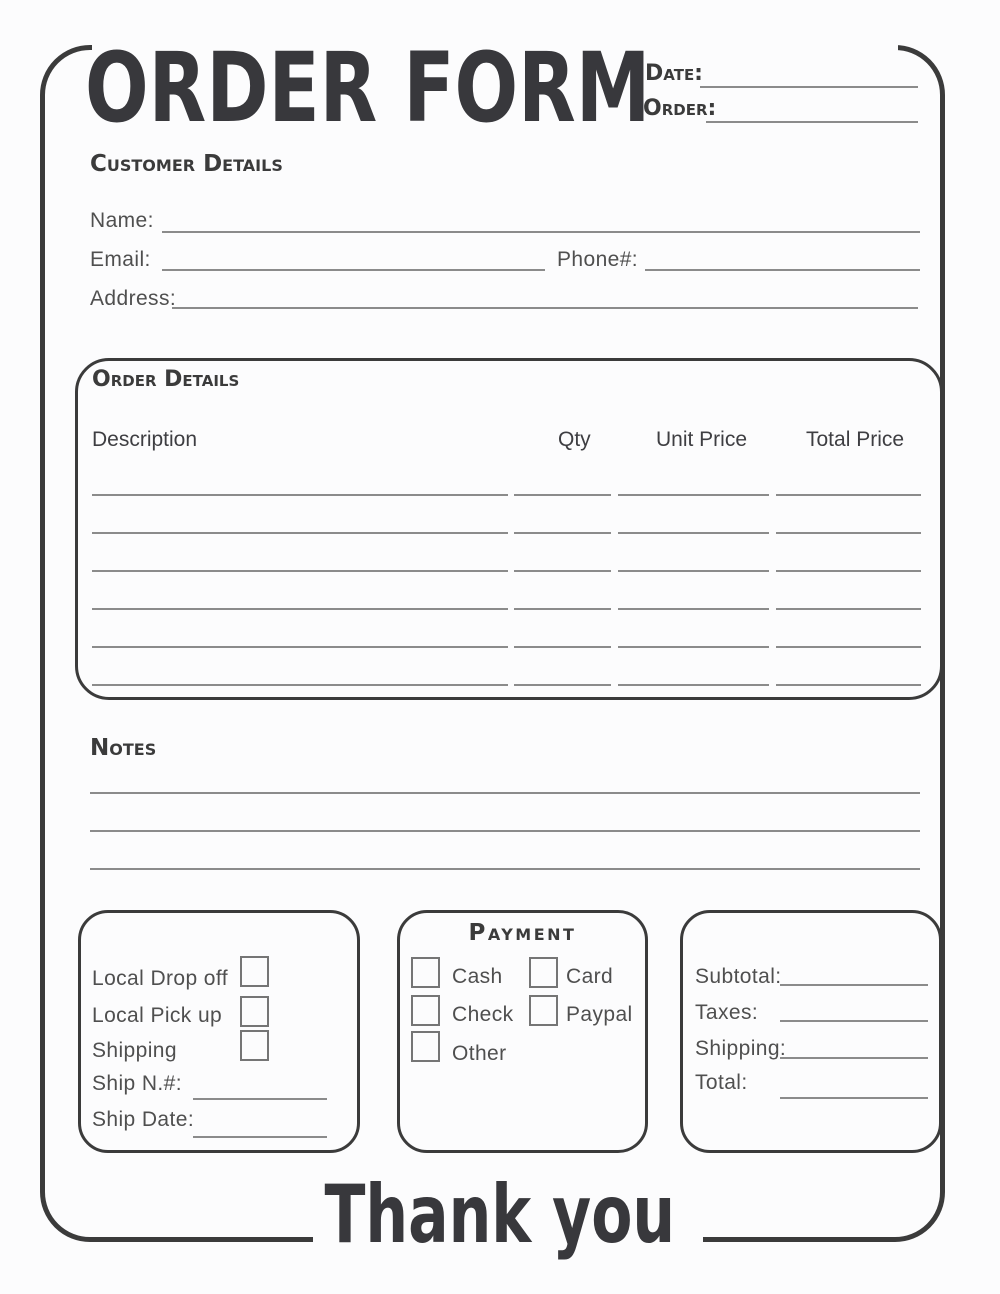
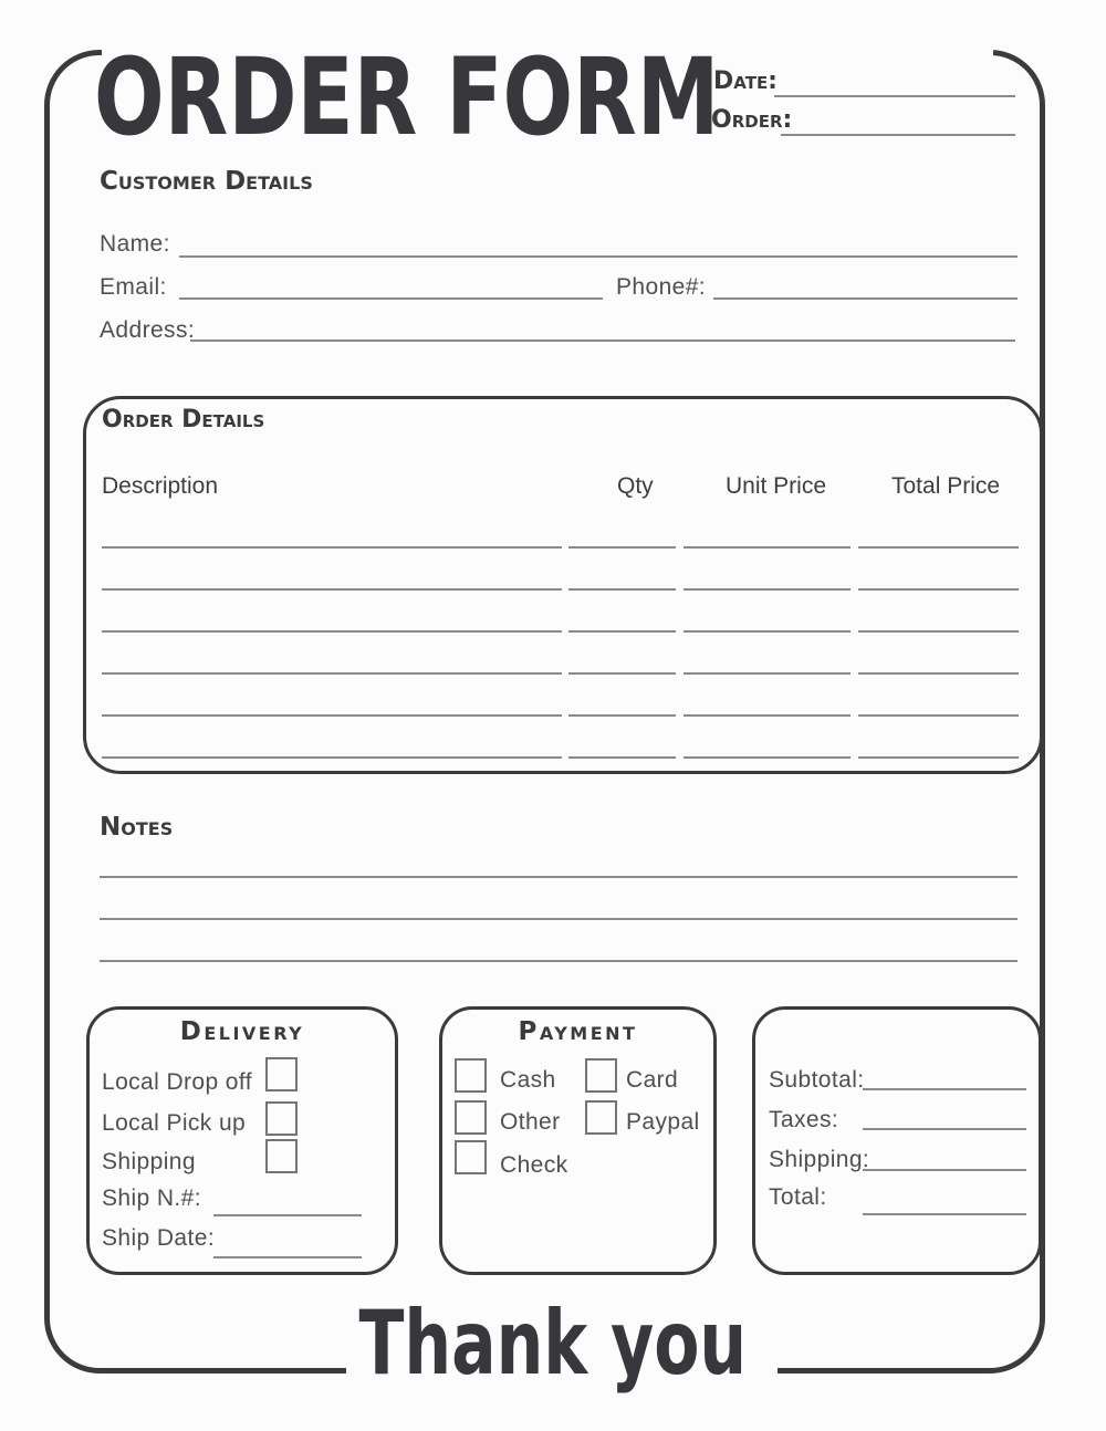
  ORDER FORM
  Date:
  Order:
  Customer Details
  Name:
  Email:
  Phone#:
  Address:
  Order Details
  Description
  Qty
  Unit Price
  Total Price
  Notes
+ Delivery
  Local Drop off
  Local Pick up
  Shipping
  Ship N.#:
  Ship Date:
  Payment
  Cash
  Card
- Check
+ Other
  Paypal
- Other
+ Check
  Subtotal:
  Taxes:
  Shipping:
  Total:
  Thank you
